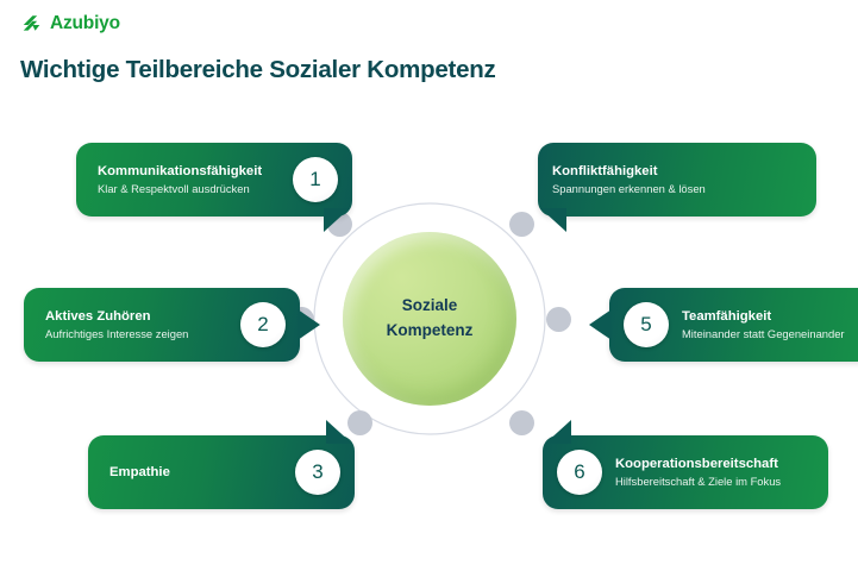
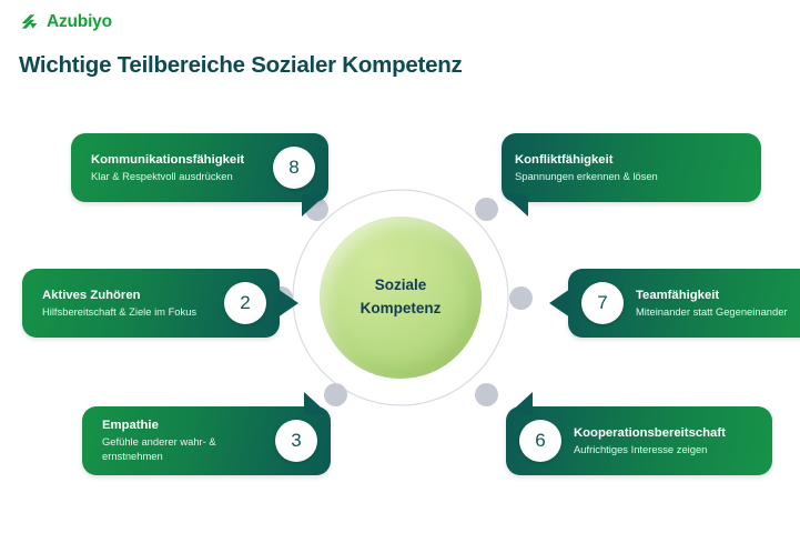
  Azubiyo
  Wichtige Teilbereiche Sozialer Kompetenz
  Soziale
  Kompetenz
  Kommunikationsfähigkeit
  Klar & Respektvoll ausdrücken
- 1
+ 8
  Aktives Zuhören
- Aufrichtiges Interesse zeigen
+ Hilfsbereitschaft & Ziele im Fokus
  2
  Empathie
+ Gefühle anderer wahr- & ernstnehmen
  3
  Konfliktfähigkeit
  Spannungen erkennen & lösen
- 5
+ 7
  Teamfähigkeit
  Miteinander statt Gegeneinander
  6
  Kooperationsbereitschaft
- Hilfsbereitschaft & Ziele im Fokus
+ Aufrichtiges Interesse zeigen
